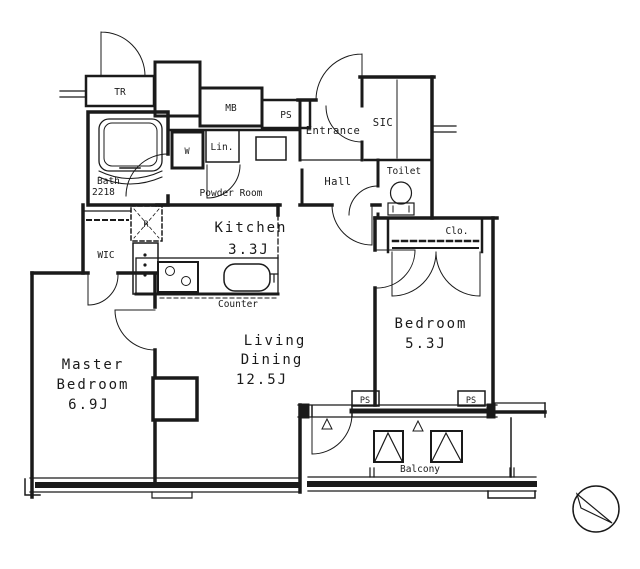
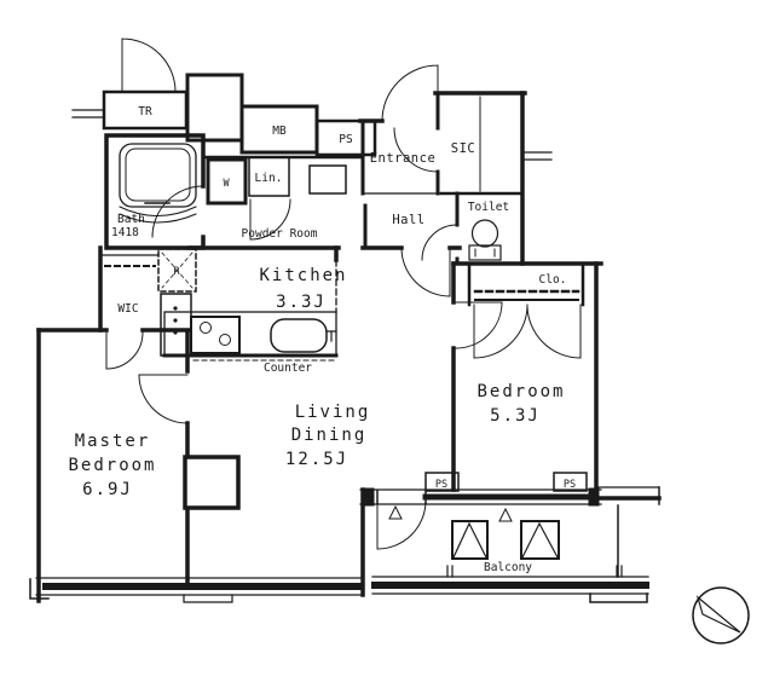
  TR
  MB
  PS
  Bath
- 2218
+ 1418
  W
  Lin.
  Powder Room
  Entrance
  SIC
  Hall
  Toilet
  Kitchen
  3.3J
  R
  WIC
  Counter
  Clo.
  Bedroom
  5.3J
  Master
  Bedroom
  6.9J
  Living
  Dining
  12.5J
  PS
  PS
  Balcony
